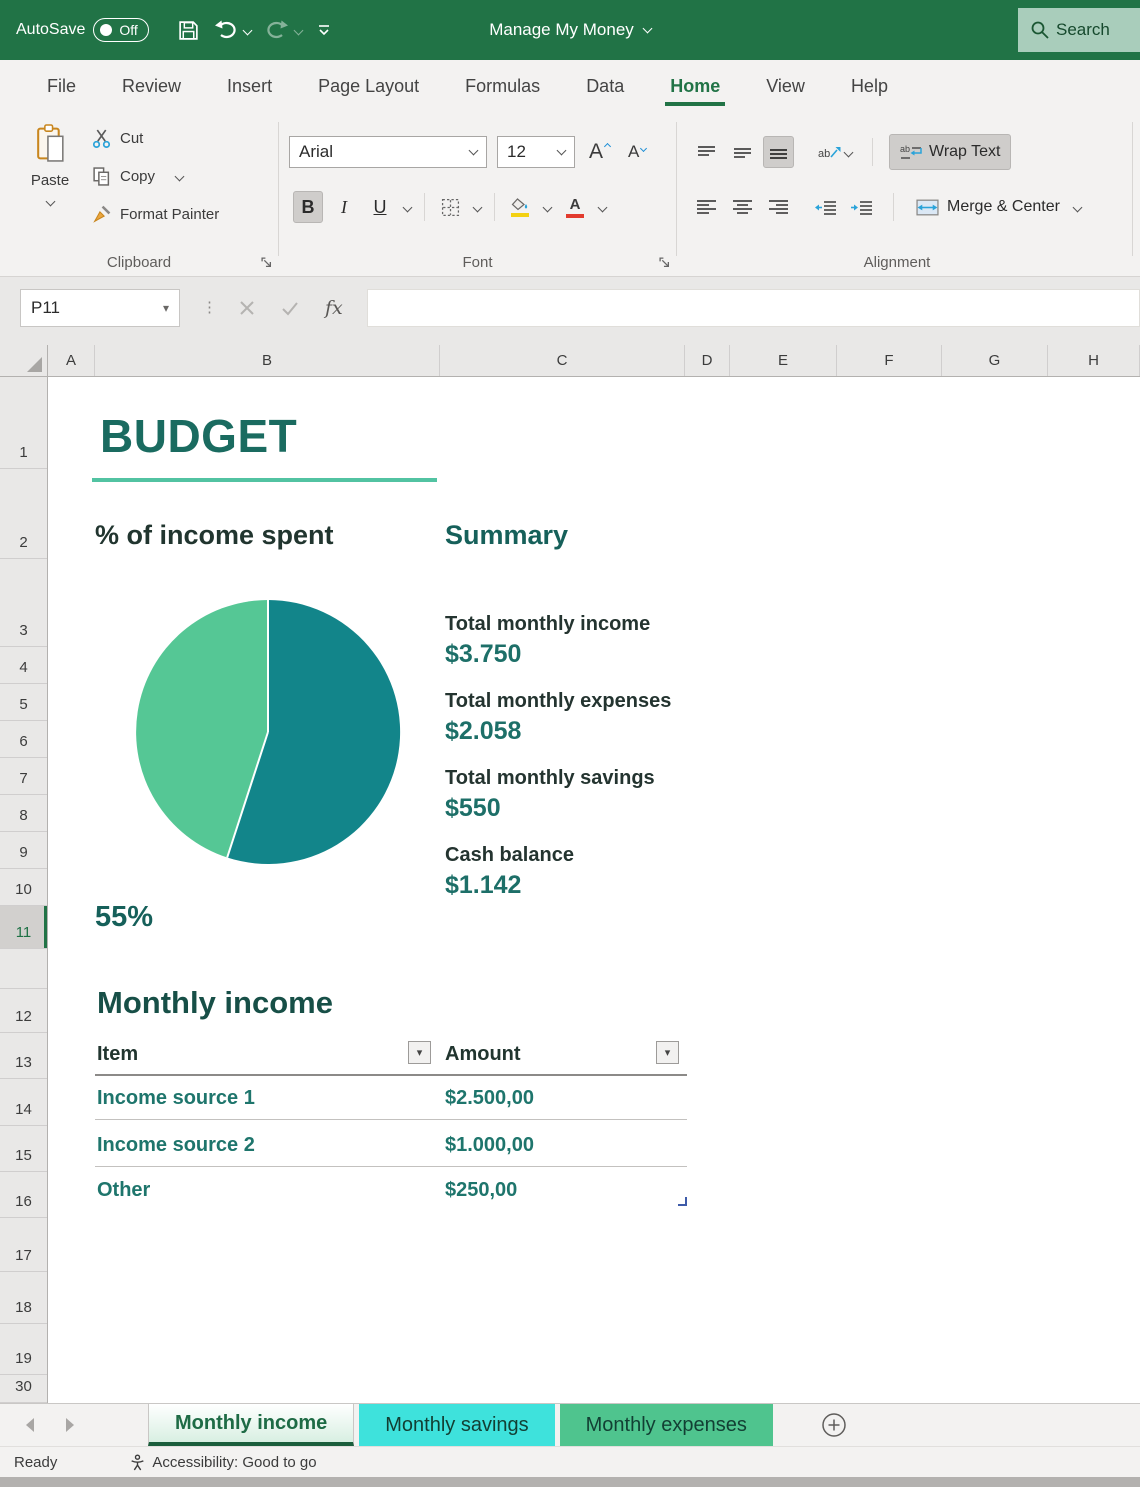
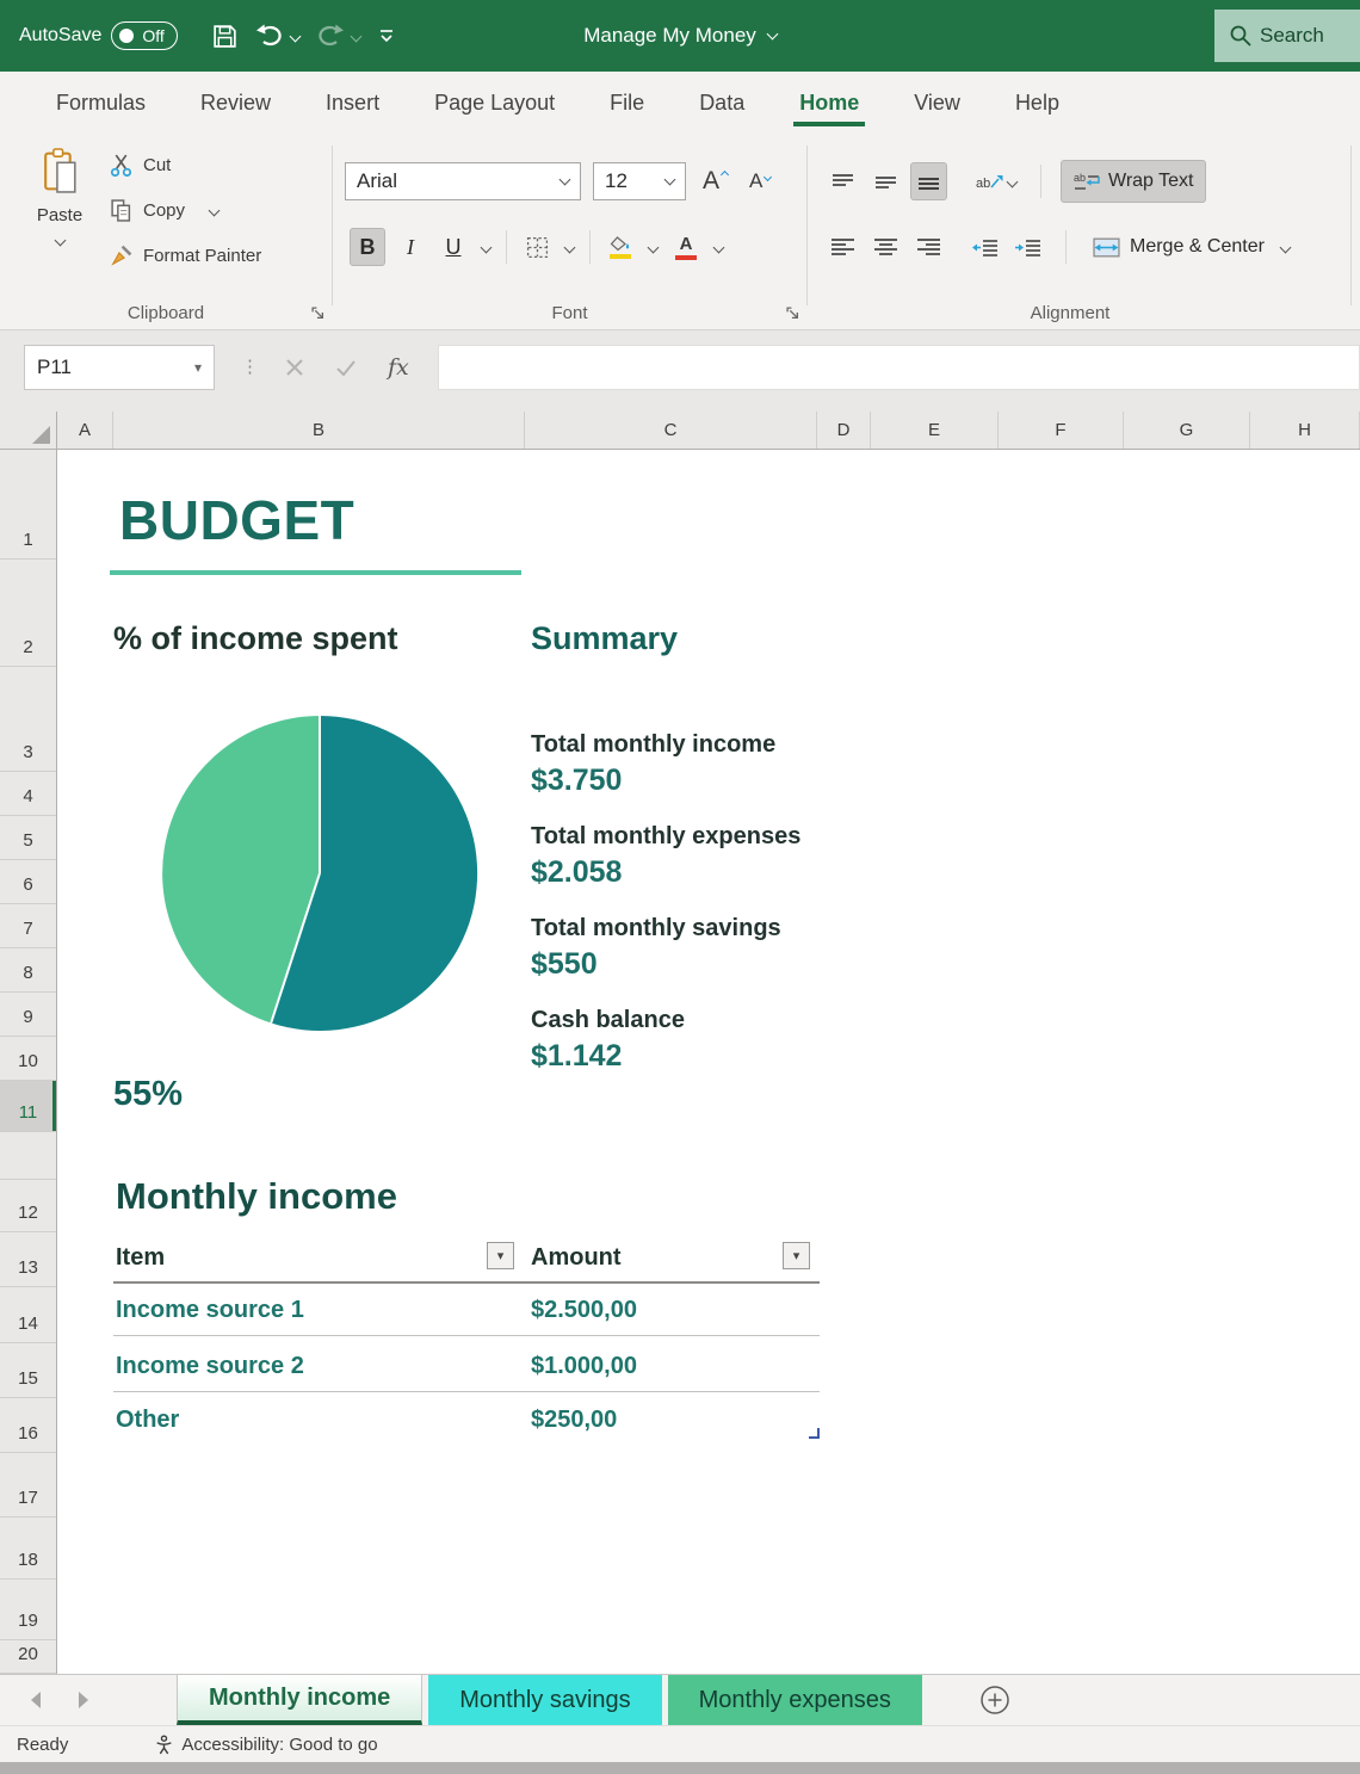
  AutoSave
  Off
  Manage My Money
  Search
- File
+ Formulas
  Review
  Insert
  Page Layout
- Formulas
+ File
  Data
  Home
  View
  Help
  Paste
  Cut
  Copy
  Format Painter
  Clipboard
  Arial
  12
  A
  A
  B
  I
  U
  A
  Font
  ab
  ab
  Wrap Text
  Merge & Center
  Alignment
  P11
  ▾
  ⋮
  fx
  A
  B
  C
  D
  E
  F
  G
  H
  1
  2
  3
  4
  5
  6
  7
  8
  9
  10
  11
  12
  13
  14
  15
  16
  17
  18
  19
- 30
+ 20
  BUDGET
  % of income spent
  Summary
  55%
  Total monthly income
  $3.750
  Total monthly expenses
  $2.058
  Total monthly savings
  $550
  Cash balance
  $1.142
  Monthly income
  Item
  ▾
  Amount
  ▾
  Income source 1
  $2.500,00
  Income source 2
  $1.000,00
  Other
  $250,00
  Monthly income
  Monthly savings
  Monthly expenses
  Ready
  Accessibility: Good to go
